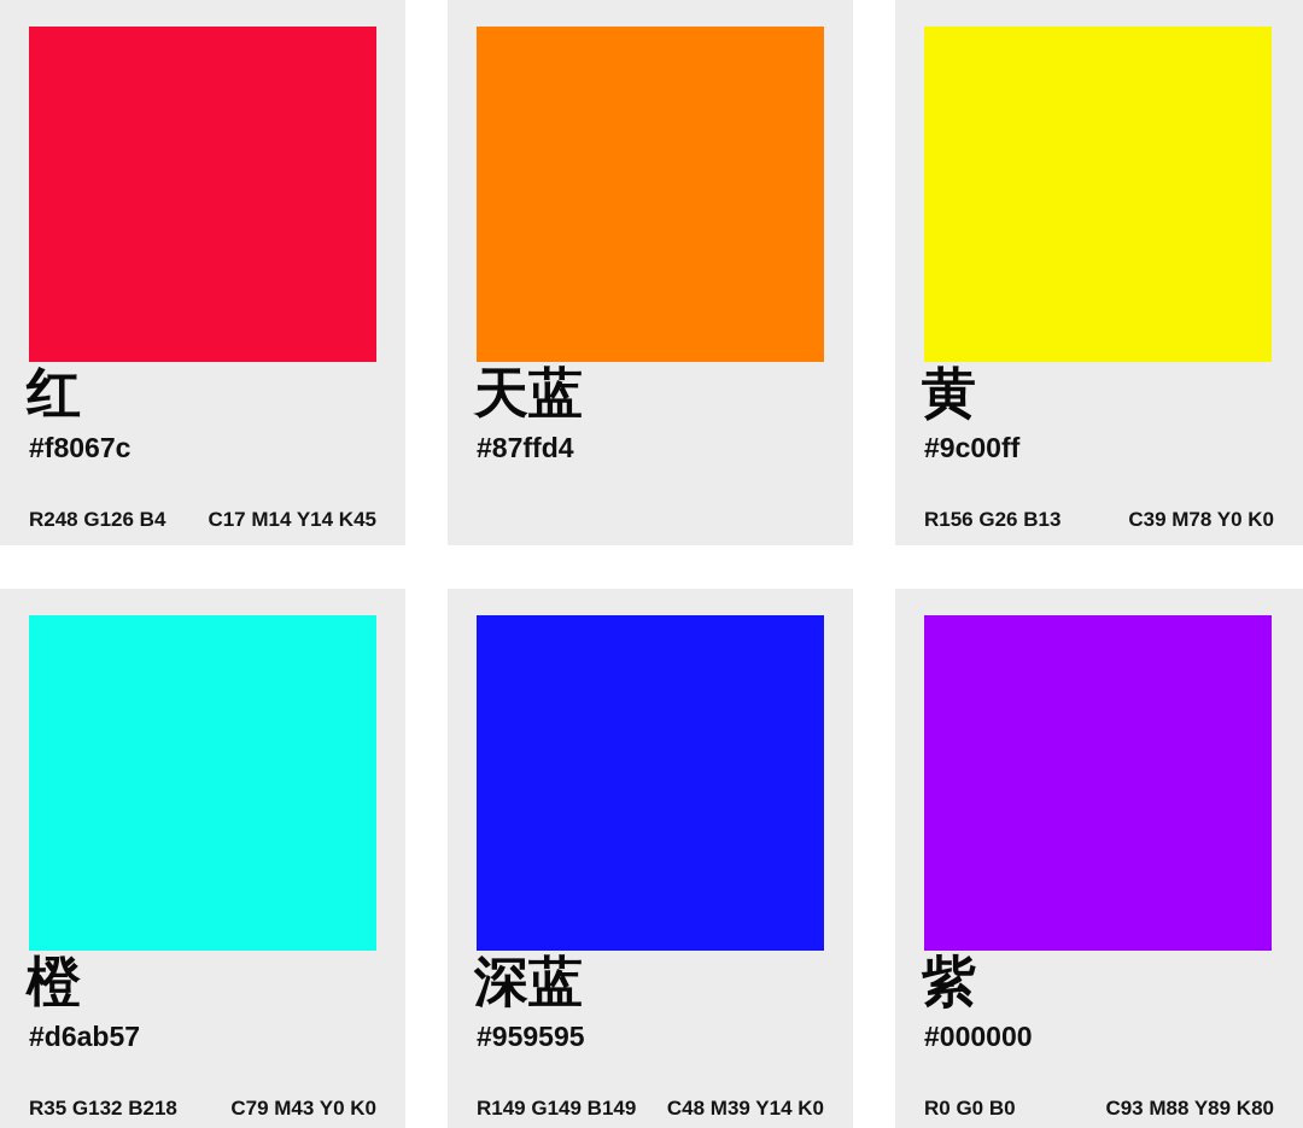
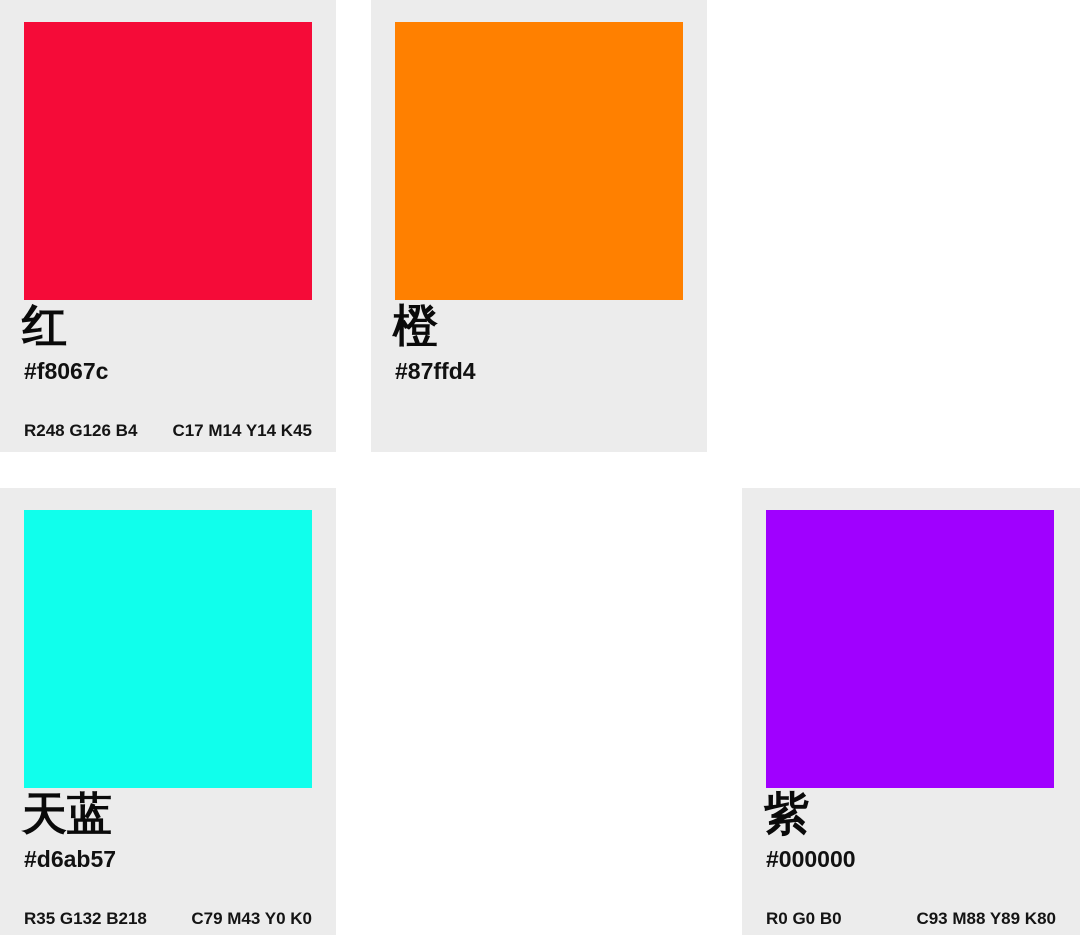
  红
  #f8067c
  R248 G126 B4
  C17 M14 Y14 K45
- 天蓝
+ 橙
  #87ffd4
- 黄
- #9c00ff
- R156 G26 B13
- C39 M78 Y0 K0
- 橙
+ 天蓝
  #d6ab57
  R35 G132 B218
  C79 M43 Y0 K0
- 深蓝
- #959595
- R149 G149 B149
- C48 M39 Y14 K0
  紫
  #000000
  R0 G0 B0
  C93 M88 Y89 K80
